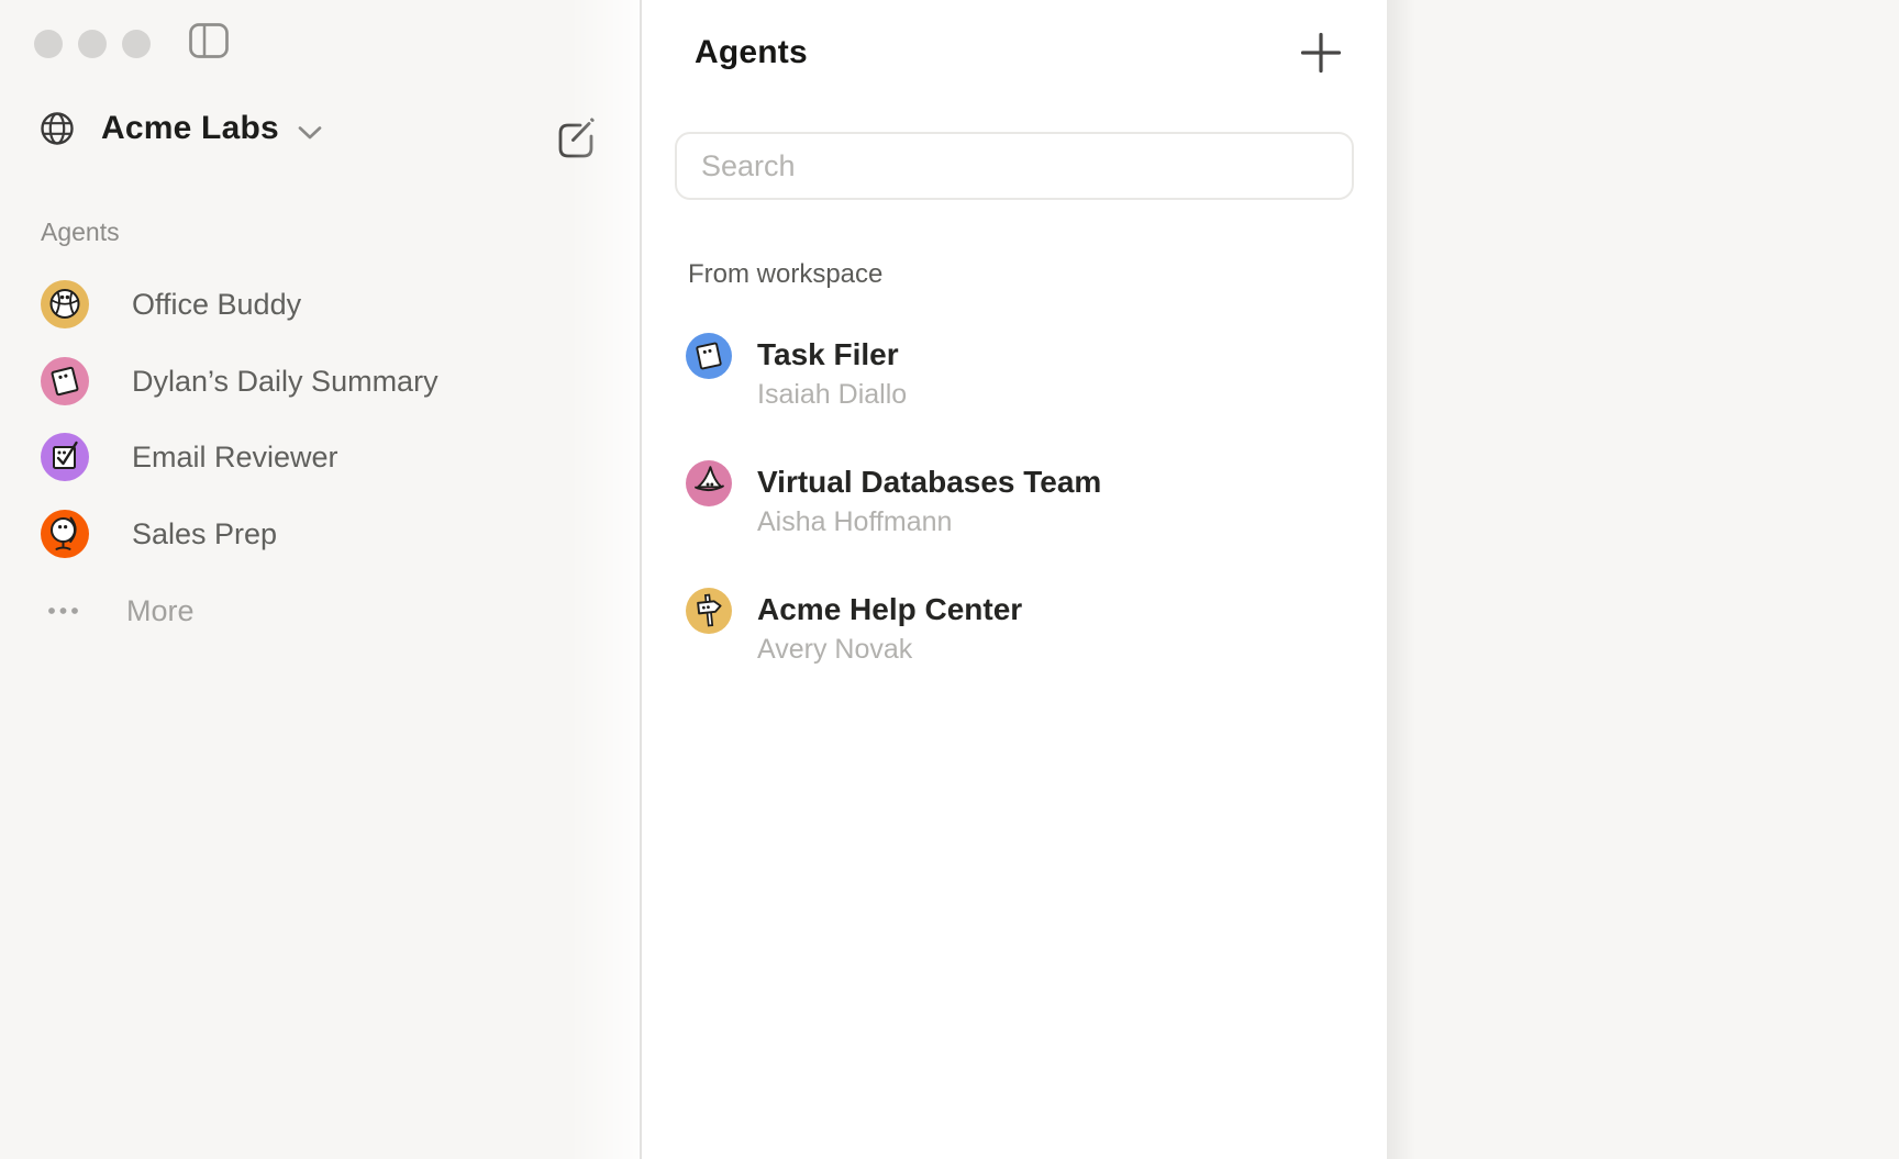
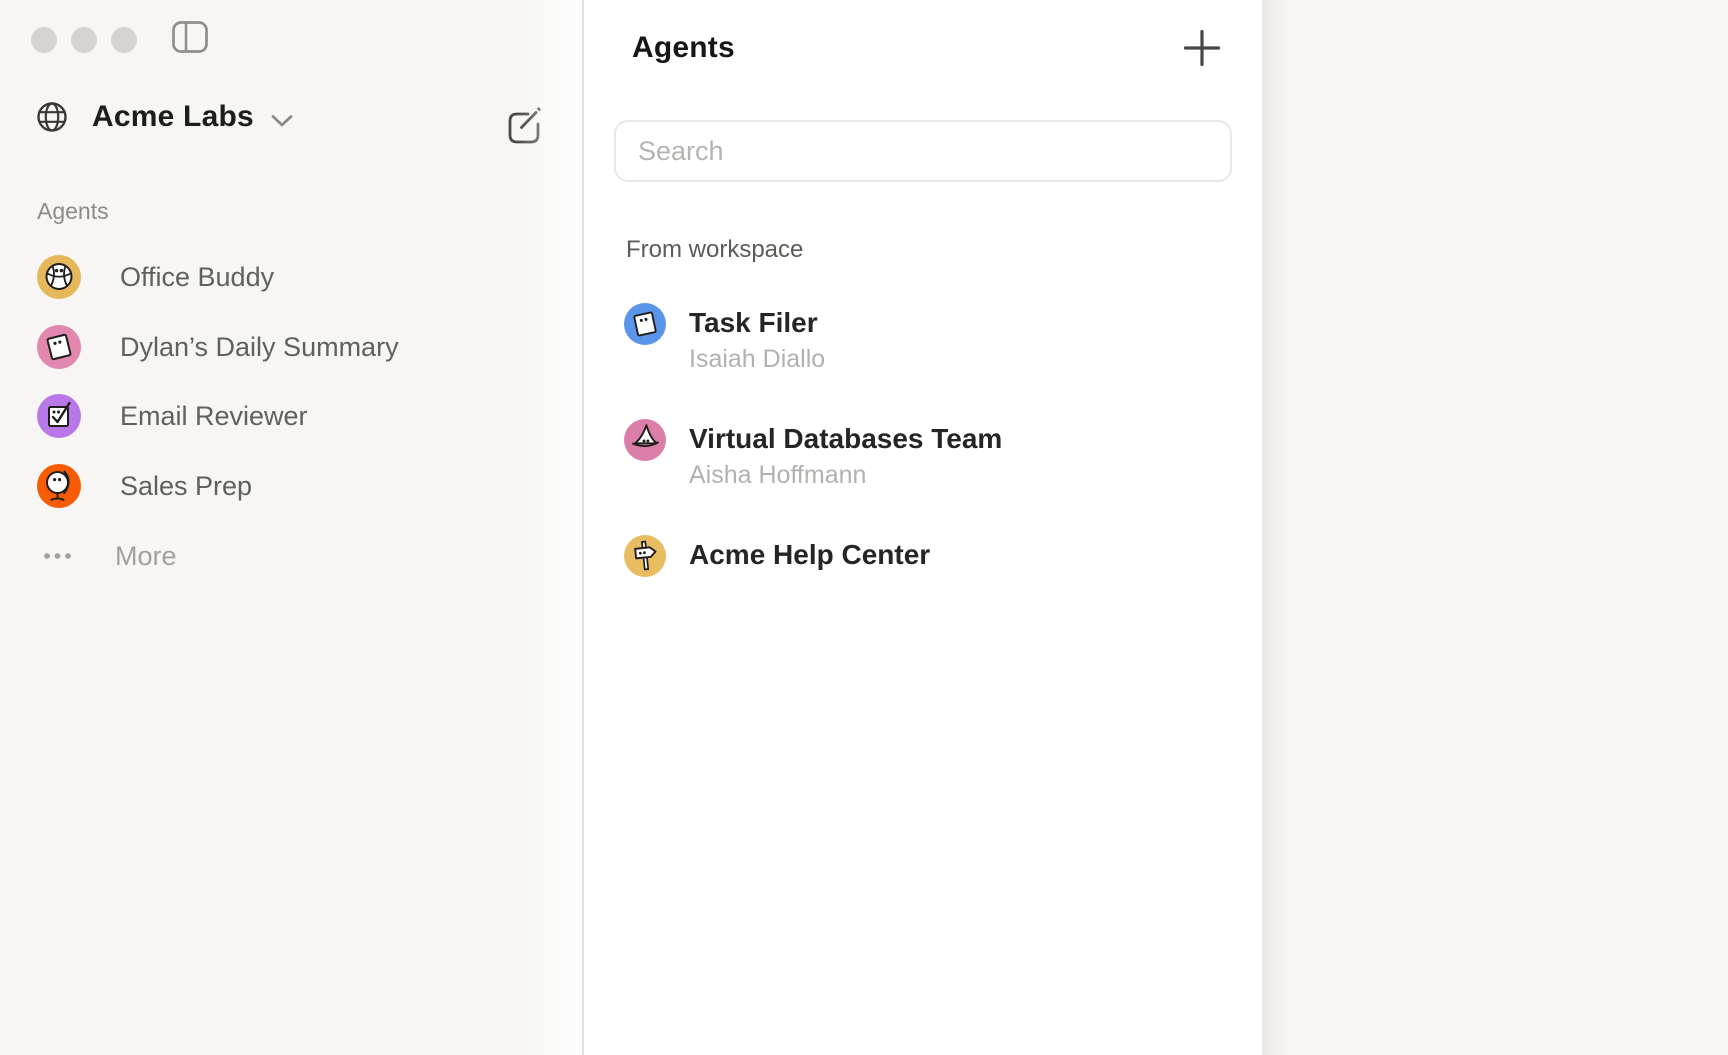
  Acme Labs
  Agents
  Office Buddy
  Dylan’s Daily Summary
  Email Reviewer
  Sales Prep
  More
  Agents
  Search
  From workspace
  Task Filer
  Isaiah Diallo
  Virtual Databases Team
  Aisha Hoffmann
  Acme Help Center
- Avery Novak
